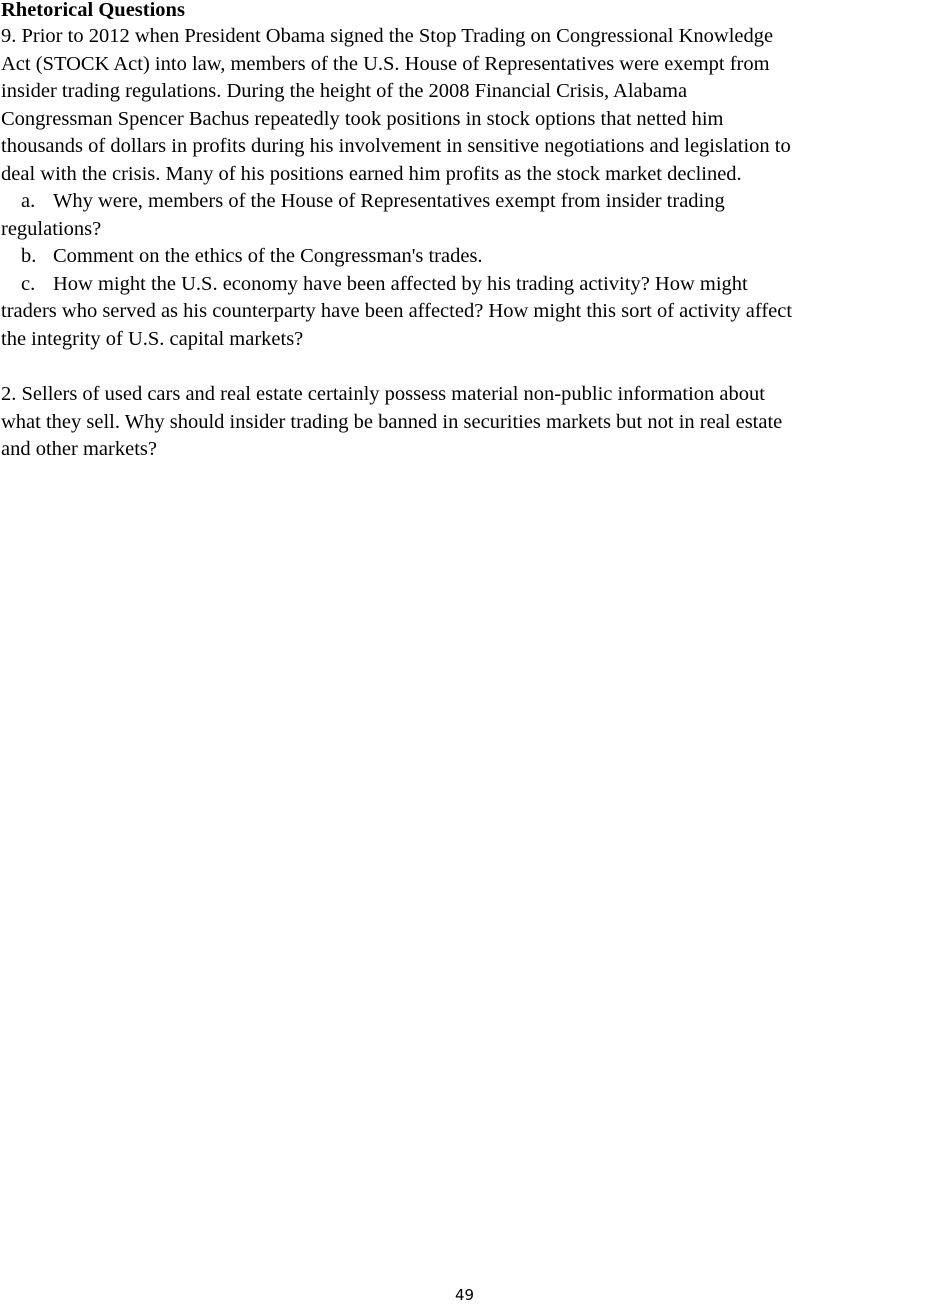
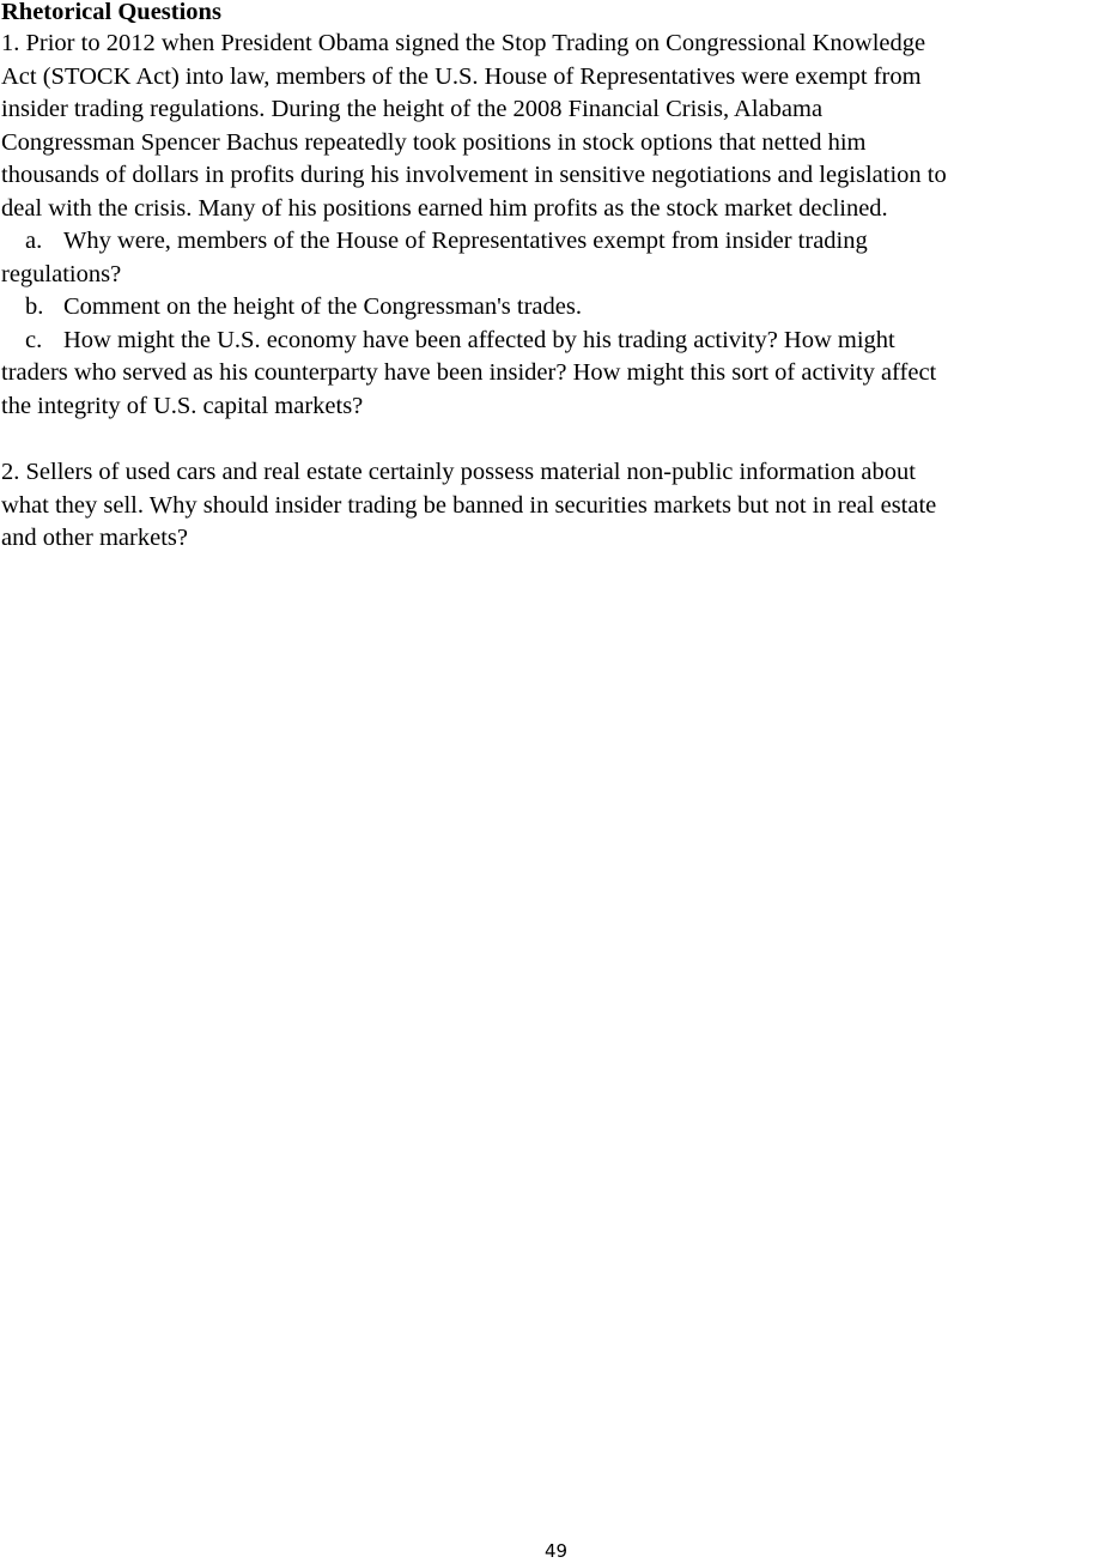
  Rhetorical Questions
- 9. Prior to 2012 when President Obama signed the Stop Trading on Congressional Knowledge
+ 1. Prior to 2012 when President Obama signed the Stop Trading on Congressional Knowledge
  Act (STOCK Act) into law, members of the U.S. House of Representatives were exempt from
  insider trading regulations. During the height of the 2008 Financial Crisis, Alabama
  Congressman Spencer Bachus repeatedly took positions in stock options that netted him
  thousands of dollars in profits during his involvement in sensitive negotiations and legislation to
  deal with the crisis. Many of his positions earned him profits as the stock market declined.
  a. Why were, members of the House of Representatives exempt from insider trading
  regulations?
- b. Comment on the ethics of the Congressman's trades.
+ b. Comment on the height of the Congressman's trades.
  c. How might the U.S. economy have been affected by his trading activity? How might
- traders who served as his counterparty have been affected? How might this sort of activity affect
+ traders who served as his counterparty have been insider? How might this sort of activity affect
  the integrity of U.S. capital markets?
  2. Sellers of used cars and real estate certainly possess material non-public information about
  what they sell. Why should insider trading be banned in securities markets but not in real estate
  and other markets?
  49
